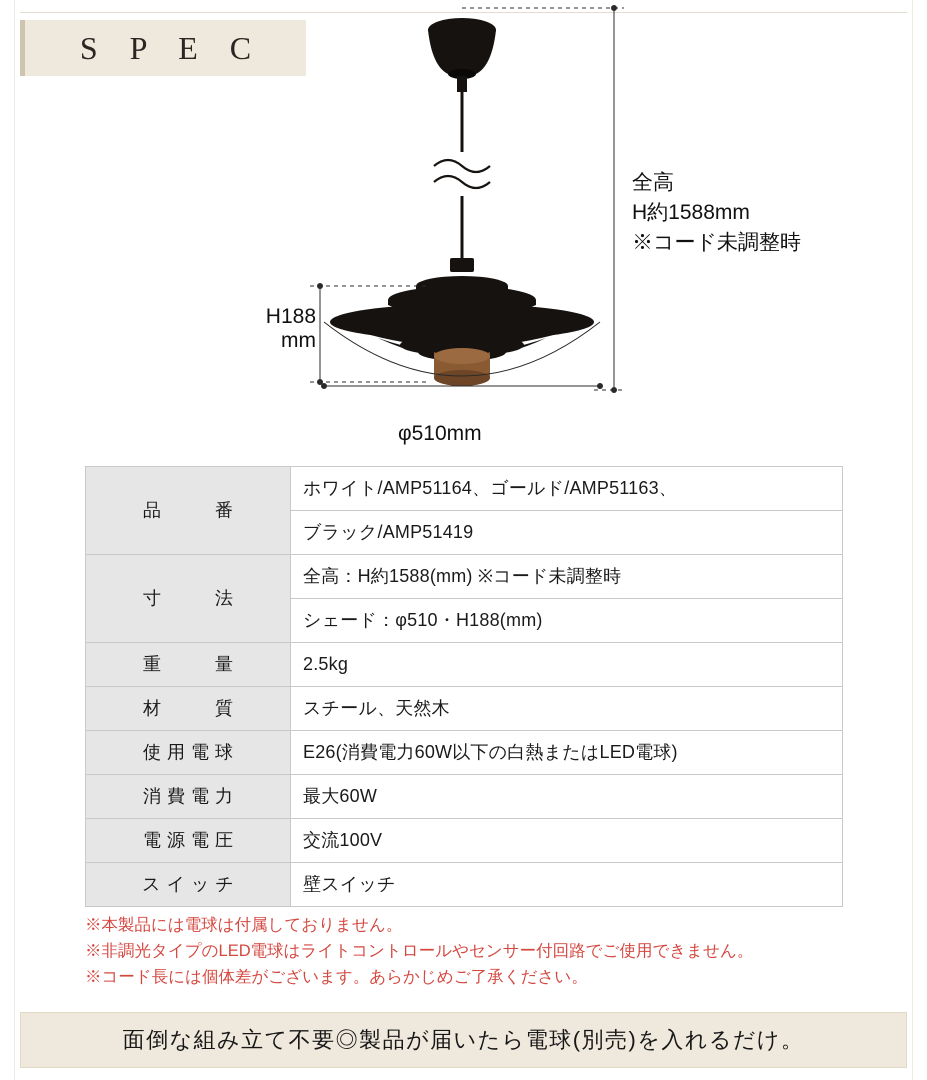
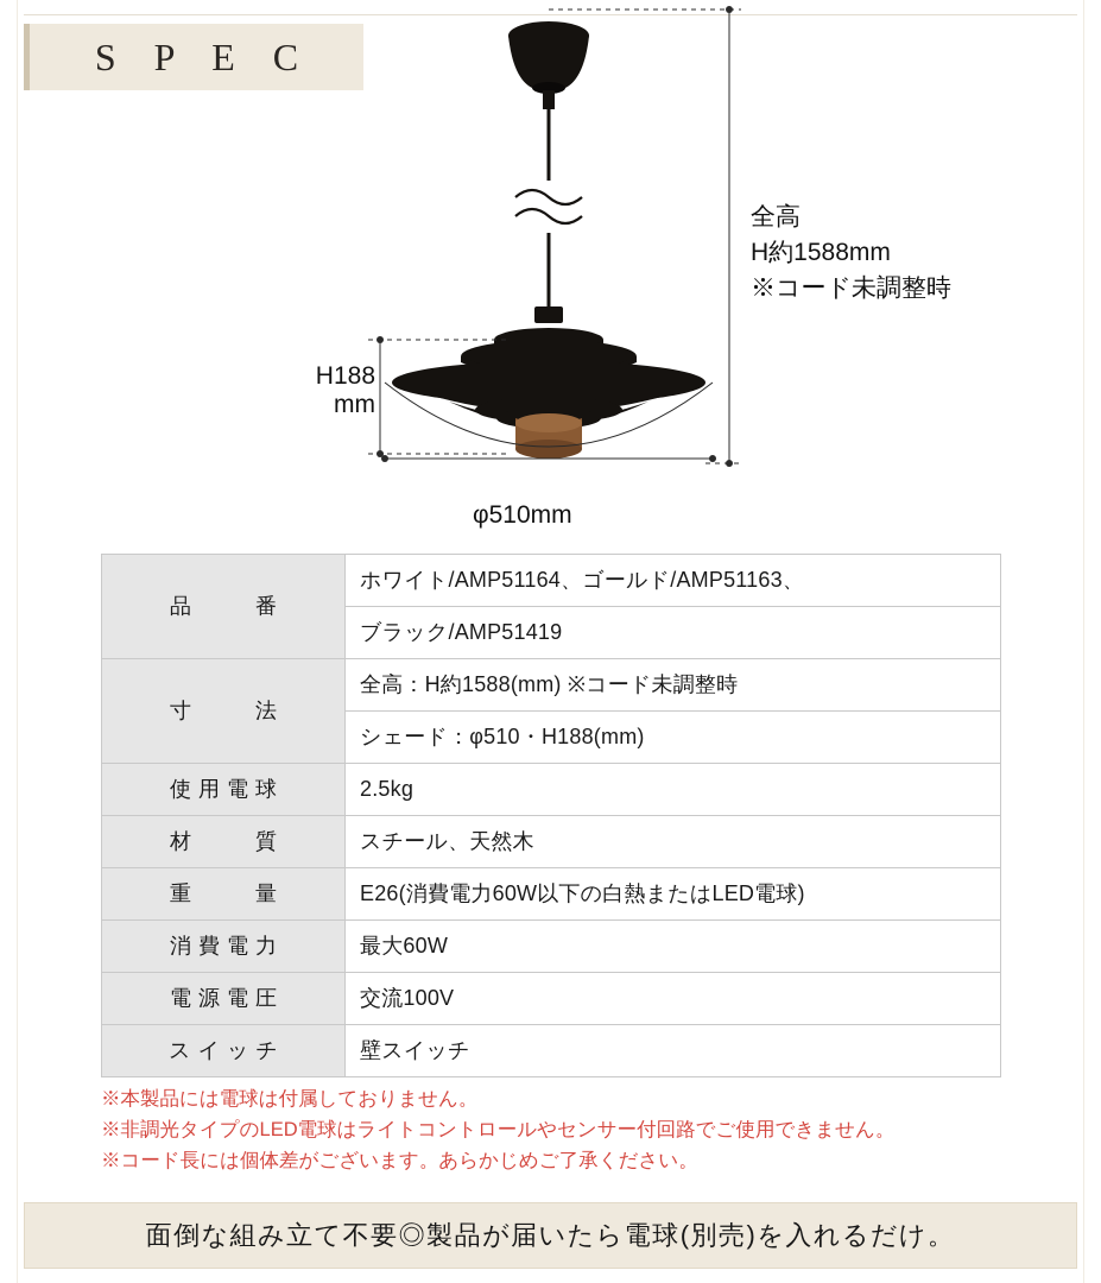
  S P E C
  全高
  H約1588mm
  ※コード未調整時
  H188
  mm
  φ510mm
  品 番	ホワイト/AMP51164、ゴールド/AMP51163、
  ブラック/AMP51419
  寸 法	全高：H約1588(mm) ※コード未調整時
  シェード：φ510・H188(mm)
- 重 量	2.5kg
+ 使用電球	2.5kg
  材 質	スチール、天然木
- 使用電球	E26(消費電力60W以下の白熱またはLED電球)
+ 重 量	E26(消費電力60W以下の白熱またはLED電球)
  消費電力	最大60W
  電源電圧	交流100V
  スイッチ	壁スイッチ
  ※本製品には電球は付属しておりません。
  ※非調光タイプのLED電球はライトコントロールやセンサー付回路でご使用できません。
  ※コード長には個体差がございます。あらかじめご了承ください。
  面倒な組み立て不要◎製品が届いたら電球(別売)を入れるだけ。
